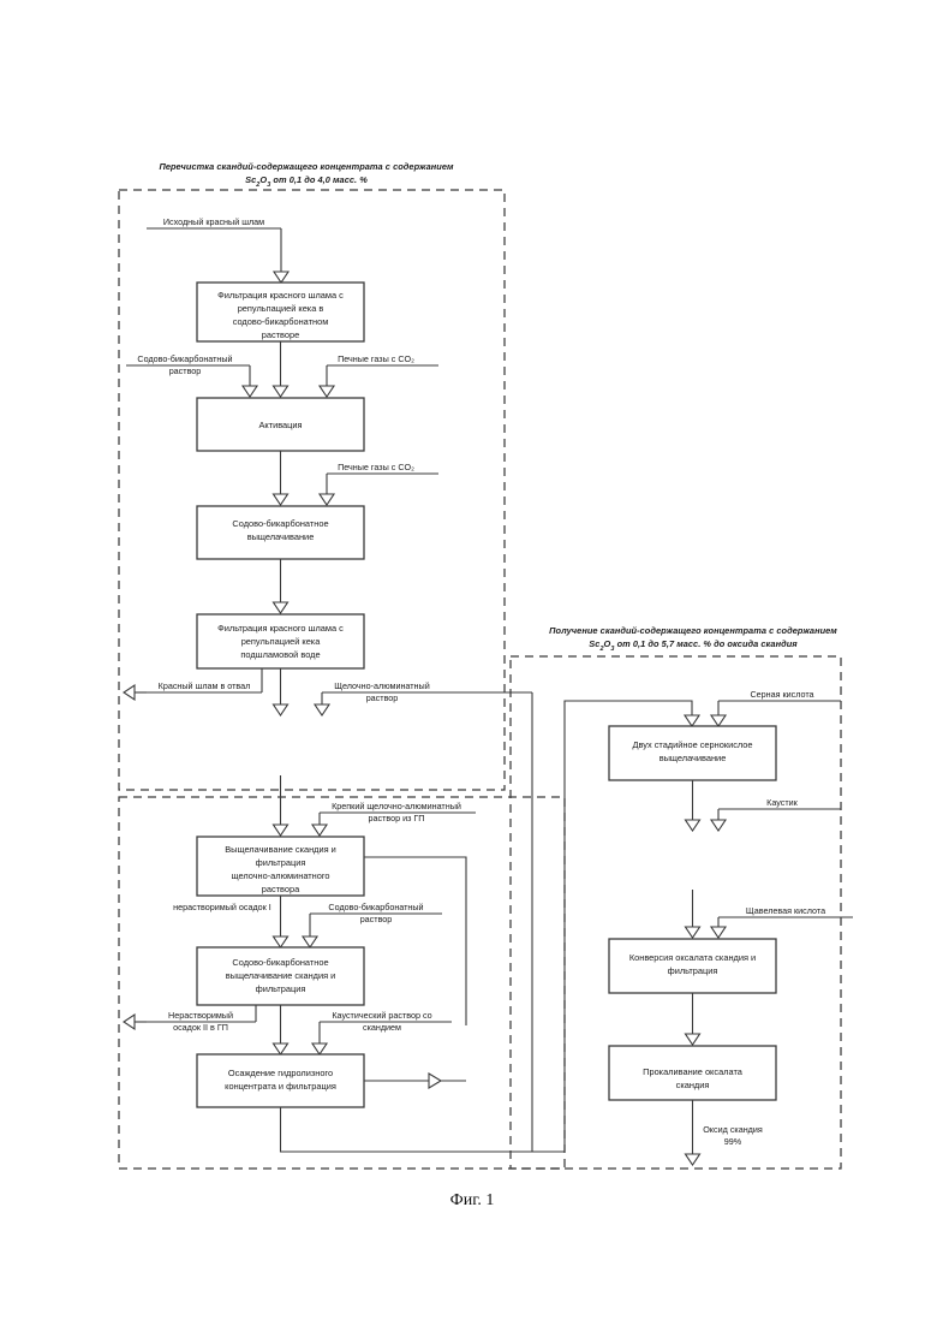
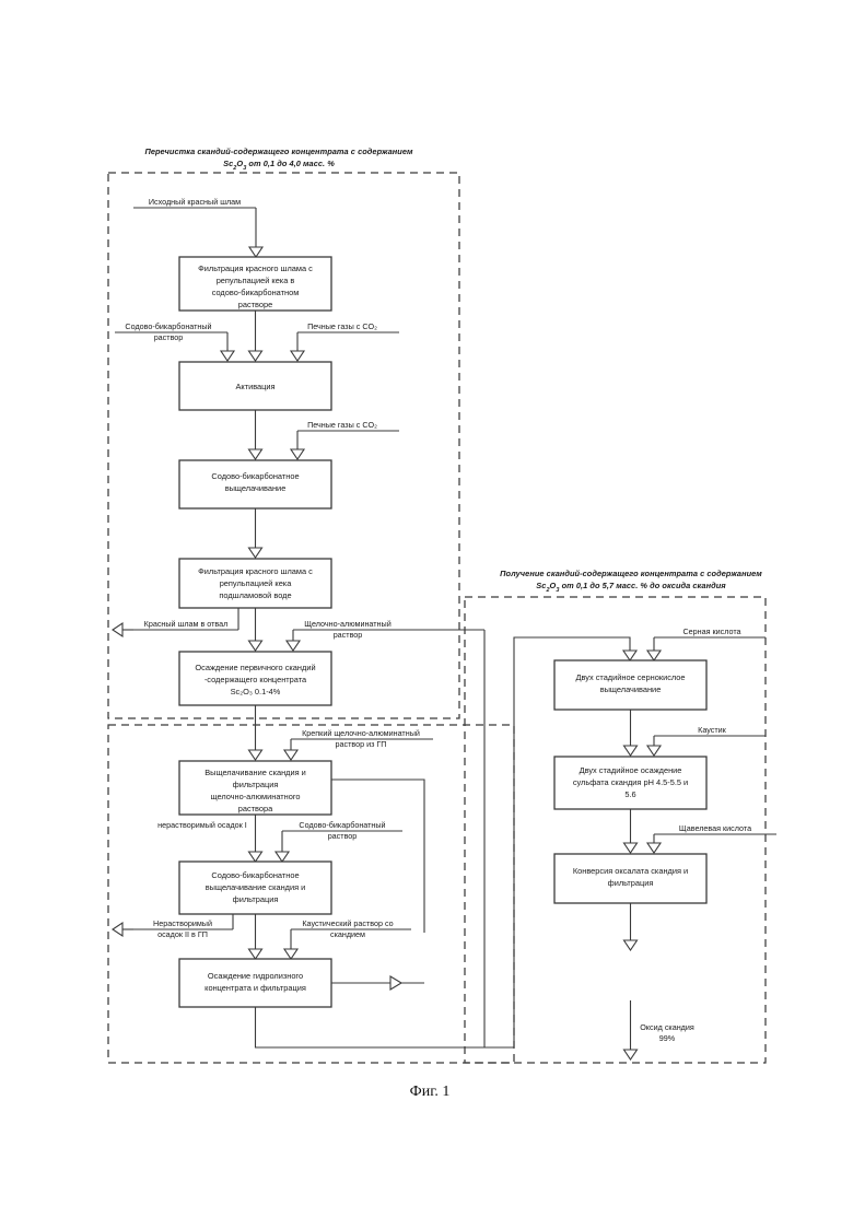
  Перечистка скандий-содержащего концентрата с содержанием
  Sc O от 0,1 до 4,0 масс. %
  Получение скандий-содержащего концентрата с содержанием
  Sc O от 0,1 до 5,7 масс. % до оксида скандия
  Исходный красный шлам
  Фильтрация красного шлама с
  репульпацией кека в
  содово-бикарбонатном
  растворе
  Содово-бикарбонатный
  раствор
  Печные газы с CO₂
  Активация
  Печные газы с CO₂
  Содово-бикарбонатное
  выщелачивание
  Фильтрация красного шлама с
  репульпацией кека
  подшламовой воде
  Красный шлам в отвал
  Щелочно-алюминатный
  раствор
+ Осаждение первичного скандий
+ -содержащего концентрата
+ Sc₂O₃ 0.1-4%
  Крепкий щелочно-алюминатный
  раствор из ГП
  Выщелачивание скандия и
  фильтрация
  щелочно-алюминатного
  раствора
  нерастворимый осадок I
  Содово-бикарбонатный
  раствор
  Содово-бикарбонатное
  выщелачивание скандия и
  фильтрация
  Нерастворимый
  осадок II в ГП
  Каустический раствор со
  скандием
  Осаждение гидролизного
  концентрата и фильтрация
  Серная кислота
  Двух стадийное сернокислое
  выщелачивание
  Каустик
+ Двух стадийное осаждение
+ сульфата скандия pH 4.5-5.5 и
+ 5.6
  Щавелевая кислота
  Конверсия оксалата скандия и
  фильтрация
- Прокаливание оксалата
- скандия
  Оксид скандия
  99%
  Фиг. 1
